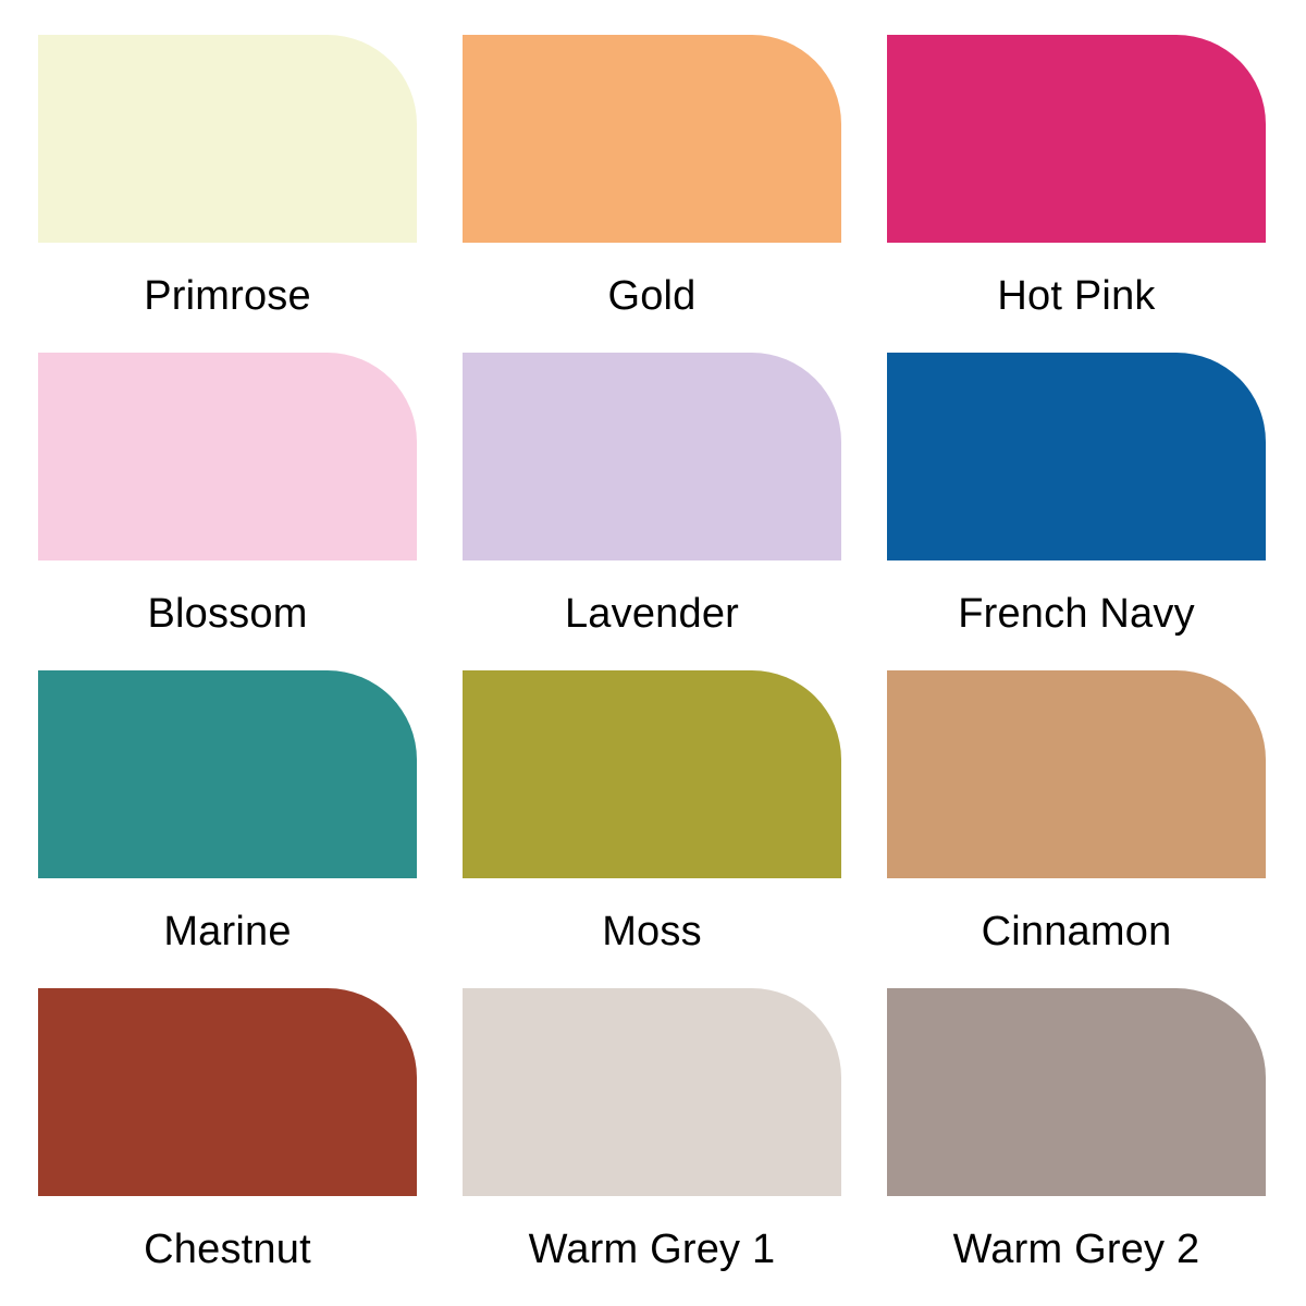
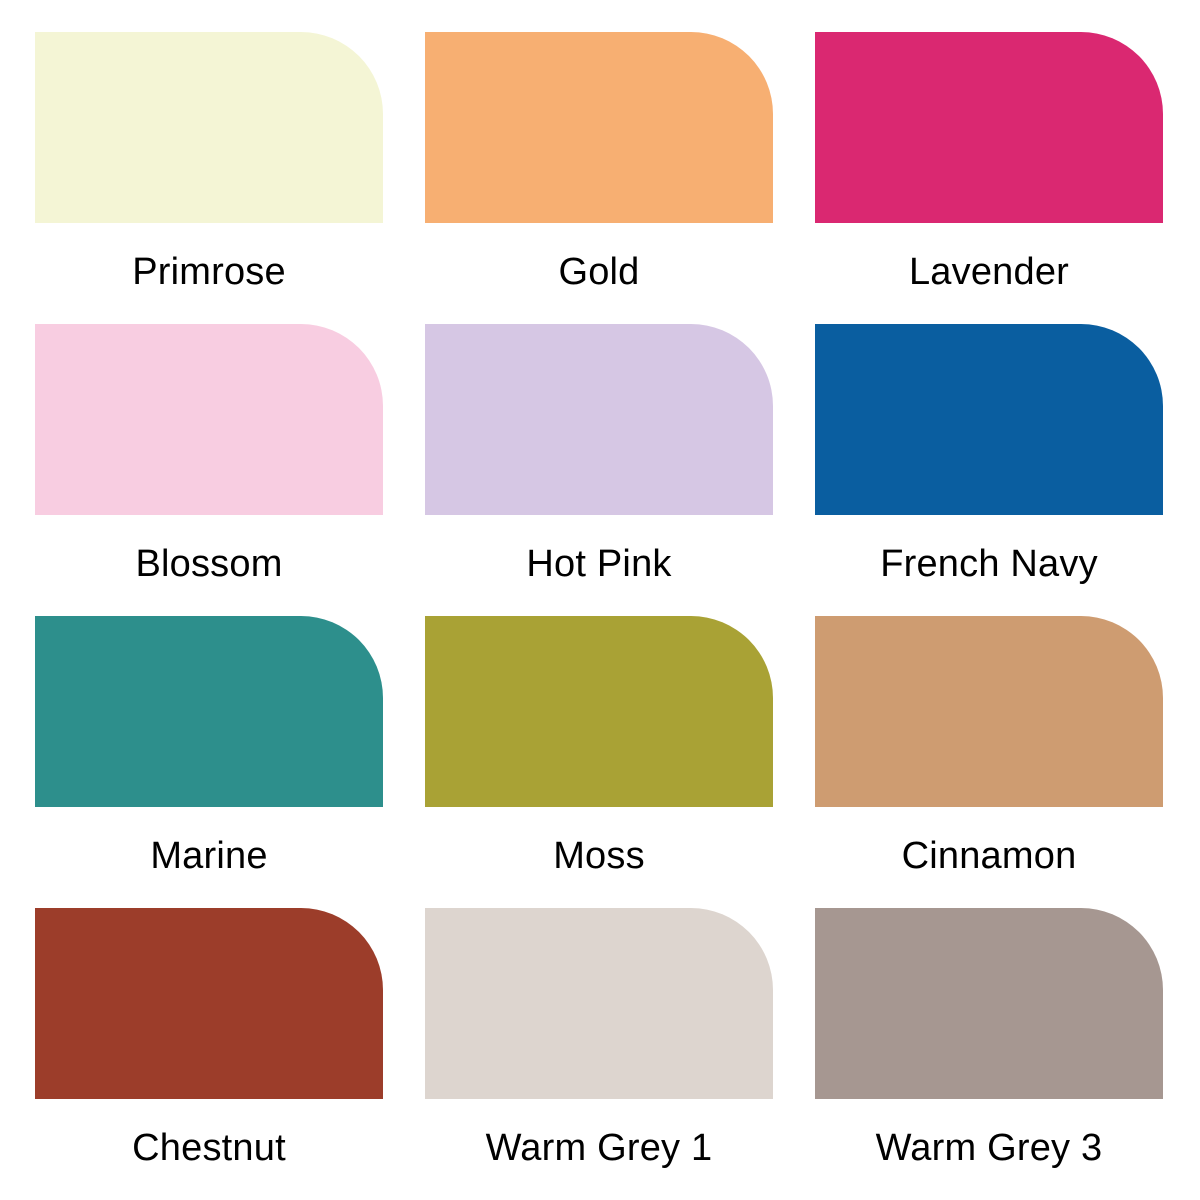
  Primrose
  Gold
- Hot Pink
+ Lavender
  Blossom
- Lavender
+ Hot Pink
  French Navy
  Marine
  Moss
  Cinnamon
  Chestnut
  Warm Grey 1
- Warm Grey 2
+ Warm Grey 3
